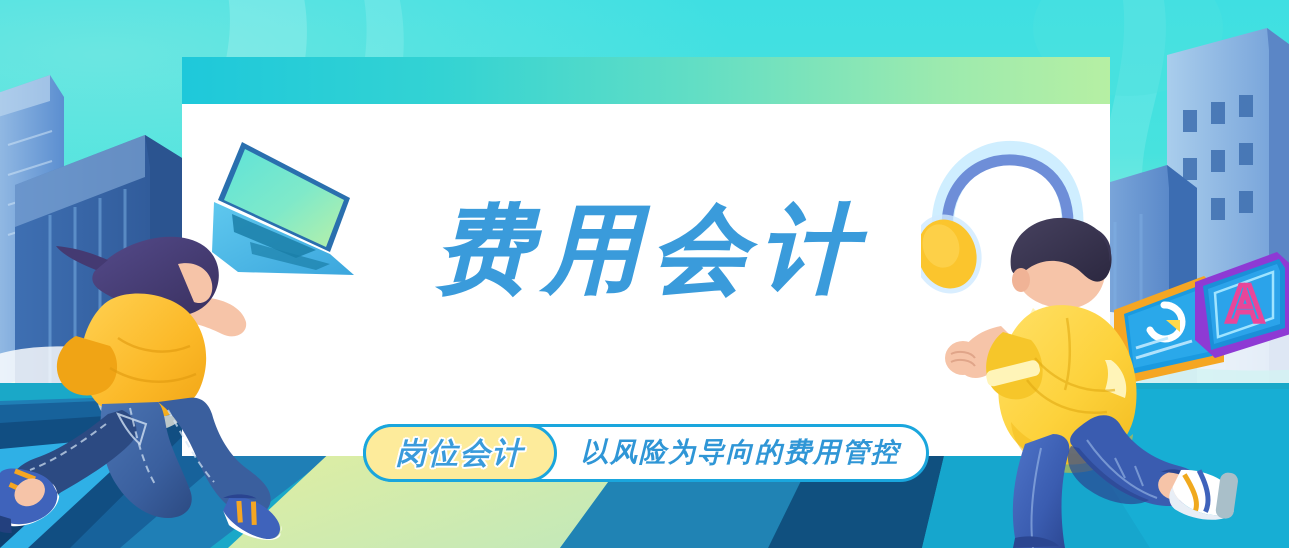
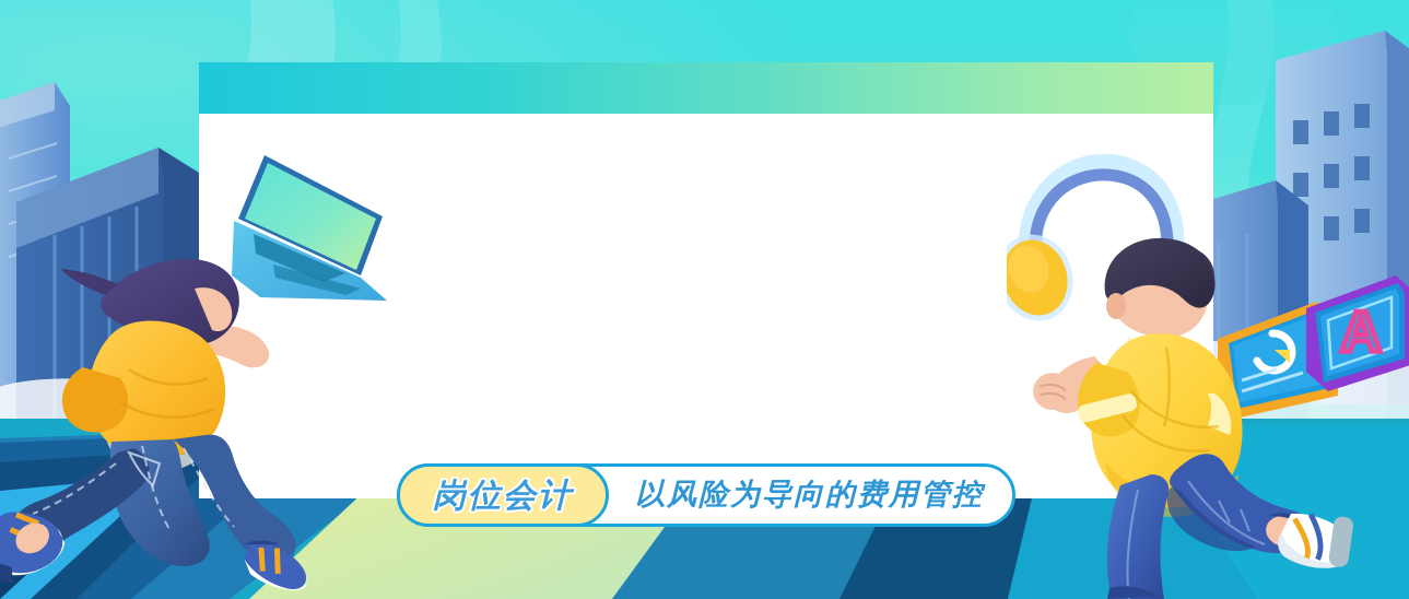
  A
- 费用会计
  岗位会计
  以风险为导向的费用管控
